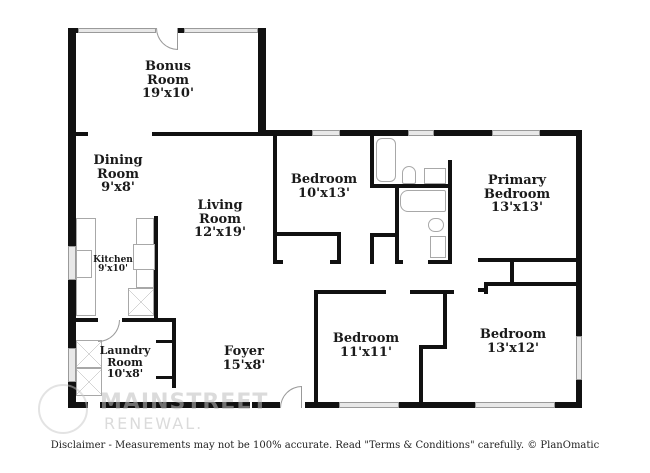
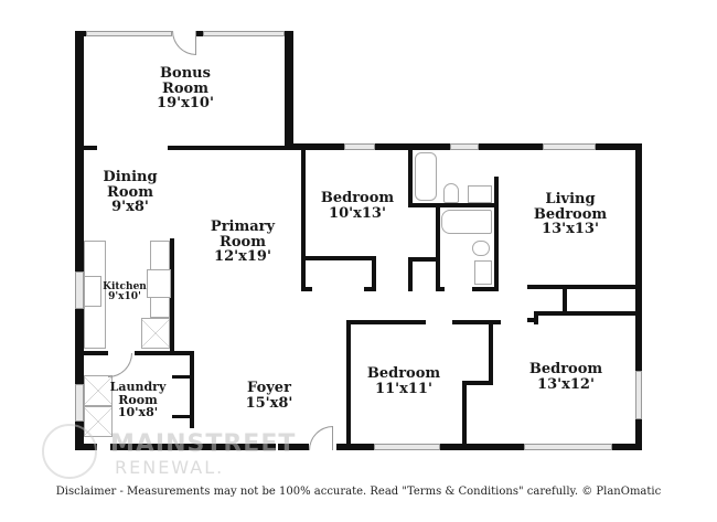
  Bonus
  Room
  19'x10'
  Dining
  Room
  9'x8'
- Living
+ Primary
  Room
  12'x19'
  Kitchen
  9'x10'
  Bedroom
  10'x13'
- Primary
+ Living
  Bedroom
  13'x13'
  Laundry
  Room
  10'x8'
  Foyer
  15'x8'
  Bedroom
  11'x11'
  Bedroom
  13'x12'
  MAINSTREET
  RENEWAL.
  Disclaimer - Measurements may not be 100% accurate. Read "Terms & Conditions" carefully. © PlanOmatic
